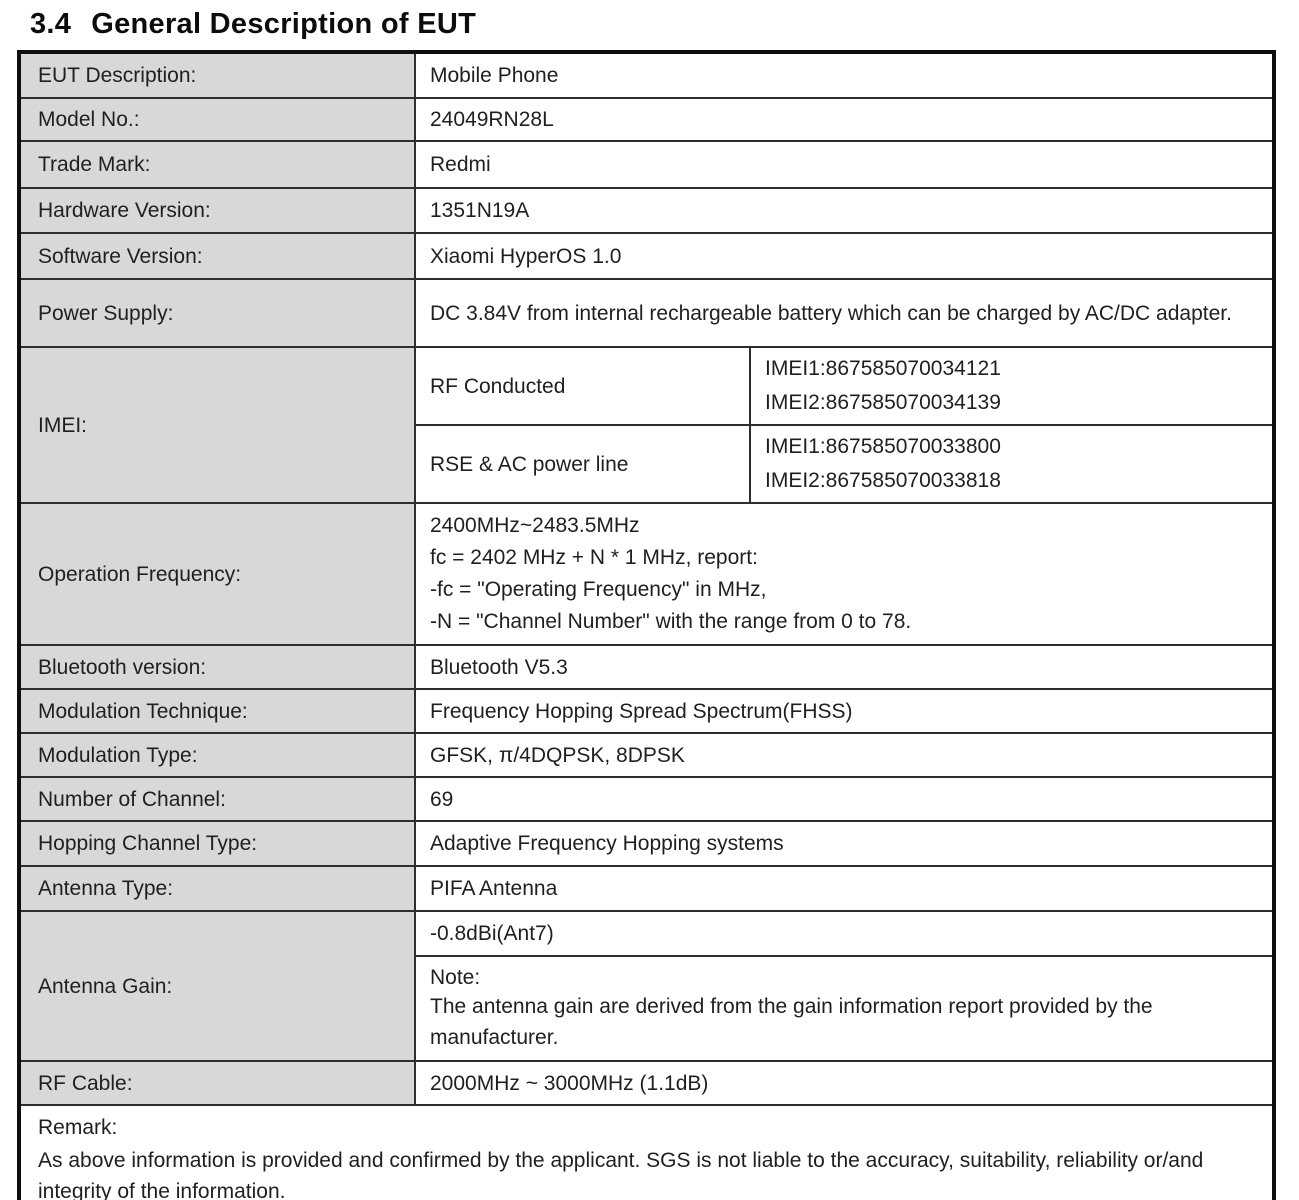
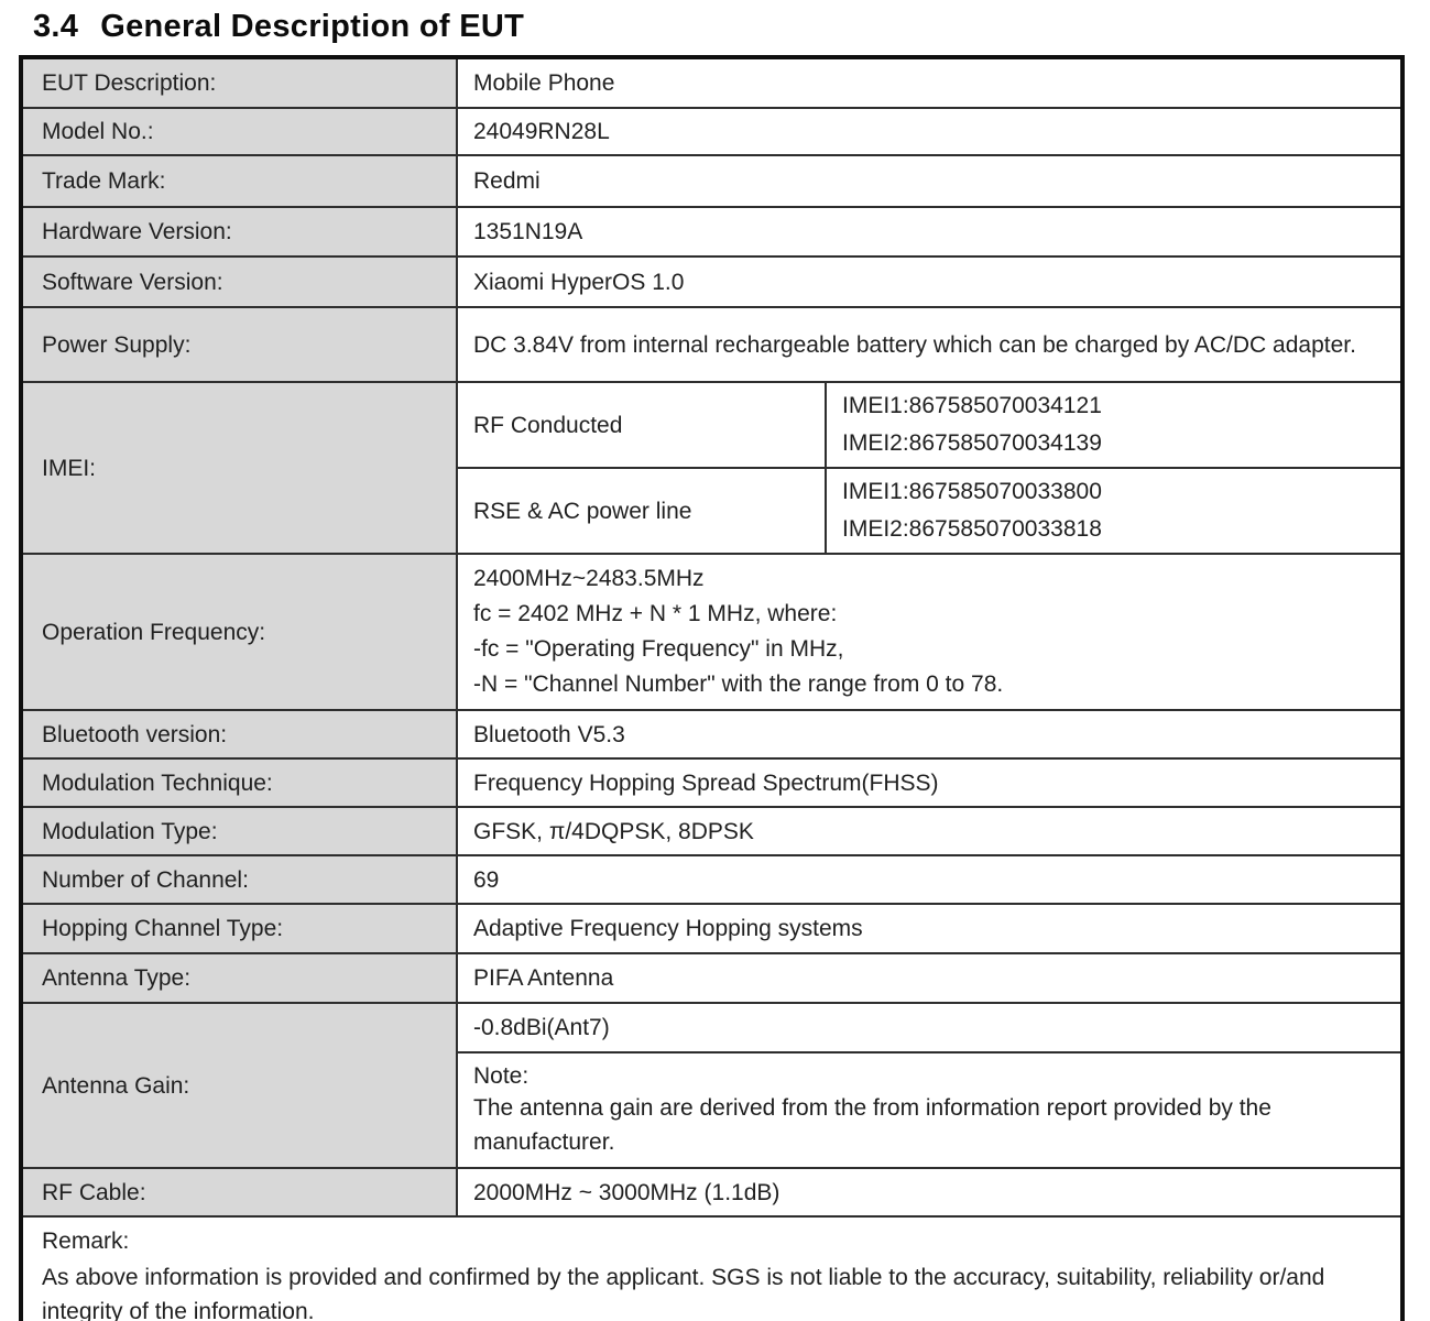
  3.4 General Description of EUT
  EUT Description:	Mobile Phone
  Model No.:	24049RN28L
  Trade Mark:	Redmi
  Hardware Version:	1351N19A
  Software Version:	Xiaomi HyperOS 1.0
  Power Supply:	DC 3.84V from internal rechargeable battery which can be charged by AC/DC adapter.
  IMEI:	RF Conducted	IMEI1:867585070034121 IMEI2:867585070034139
  RSE & AC power line	IMEI1:867585070033800 IMEI2:867585070033818
- Operation Frequency:	2400MHz~2483.5MHz fc = 2402 MHz + N * 1 MHz, report: -fc = "Operating Frequency" in MHz, -N = "Channel Number" with the range from 0 to 78.
+ Operation Frequency:	2400MHz~2483.5MHz fc = 2402 MHz + N * 1 MHz, where: -fc = "Operating Frequency" in MHz, -N = "Channel Number" with the range from 0 to 78.
  Bluetooth version:	Bluetooth V5.3
  Modulation Technique:	Frequency Hopping Spread Spectrum(FHSS)
  Modulation Type:	GFSK, π/4DQPSK, 8DPSK
  Number of Channel:	69
  Hopping Channel Type:	Adaptive Frequency Hopping systems
  Antenna Type:	PIFA Antenna
  Antenna Gain:	-0.8dBi(Ant7)
- Note: The antenna gain are derived from the gain information report provided by the manufacturer.
+ Note: The antenna gain are derived from the from information report provided by the manufacturer.
  RF Cable:	2000MHz ~ 3000MHz (1.1dB)
  Remark: As above information is provided and confirmed by the applicant. SGS is not liable to the accuracy, suitability, reliability or/and integrity of the information.
